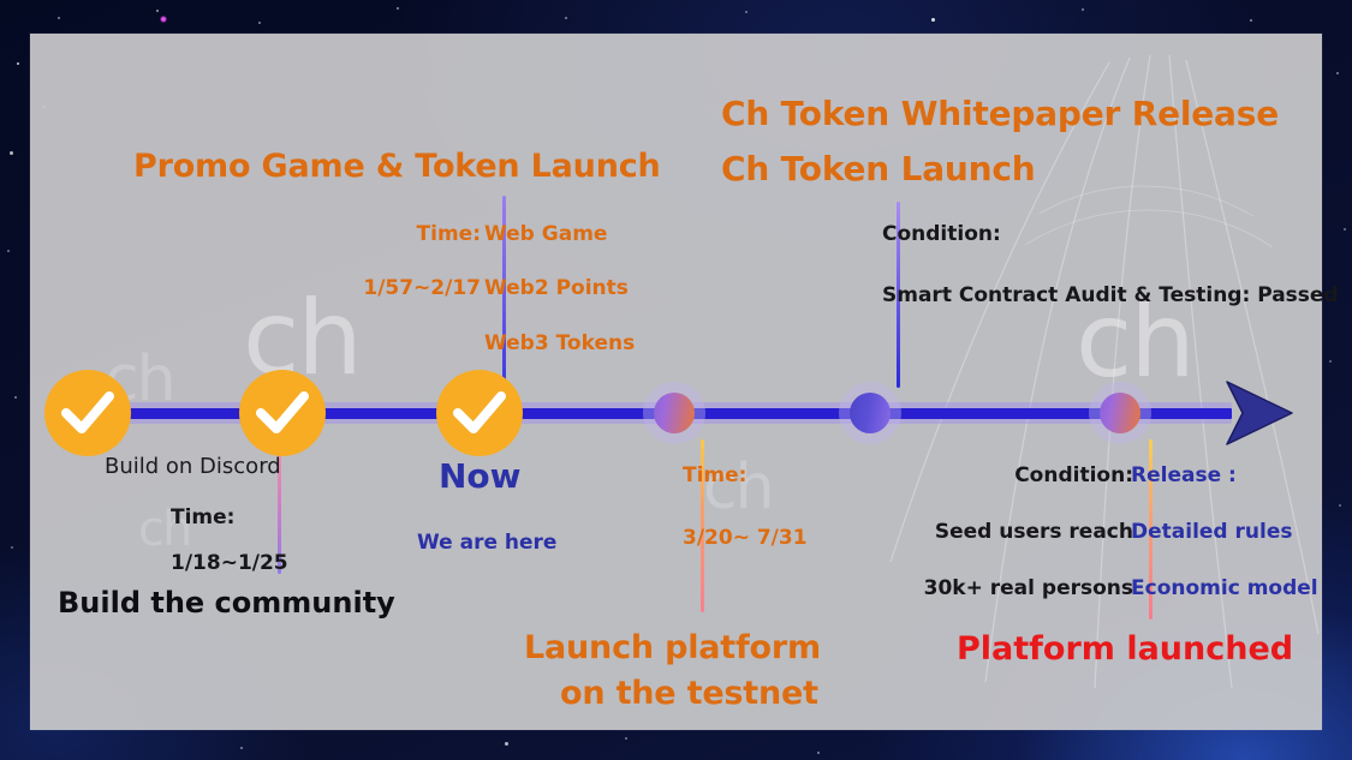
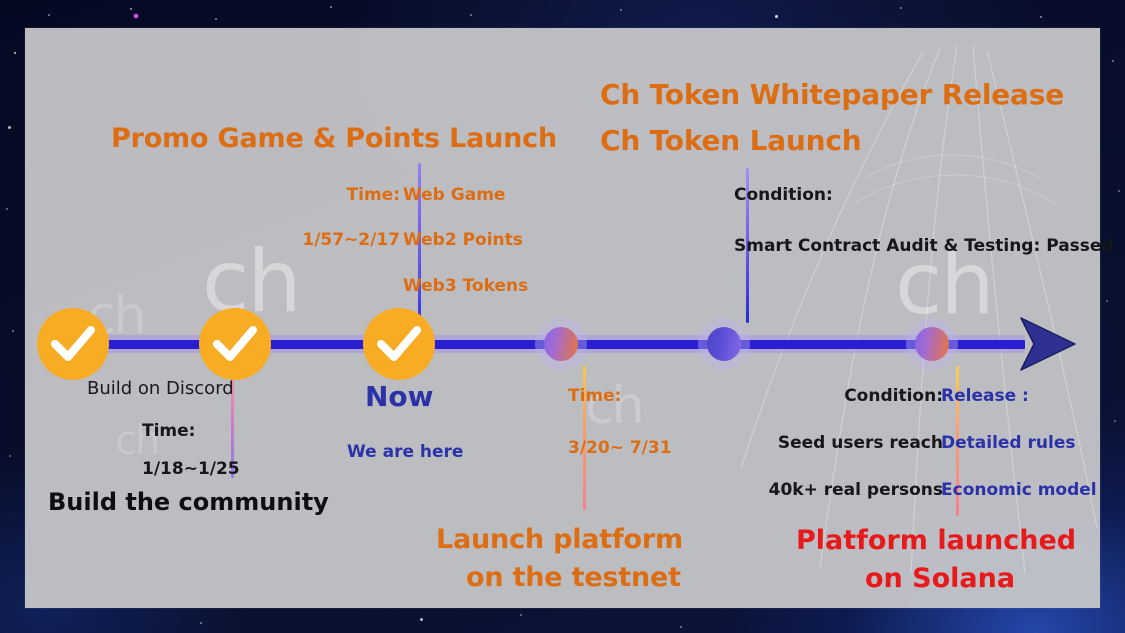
  ch
  ch
  ch
  ch
  ch
  Build on Discord
  Time:
  1/18~1/25
  Build the community
- Promo Game & Token Launch
+ Promo Game & Points Launch
  Time:
  1/57~2/17
  Web Game
  Web2 Points
  Web3 Tokens
  Now
  We are here
  Time:
  3/20~ 7/31
  Launch platform
  on the testnet
  Ch Token Whitepaper Release
  Ch Token Launch
  Condition:
  Smart Contract Audit & Testing: Passed
  Condition:
  Seed users reach
- 30k+ real persons
+ 40k+ real persons
  Release :
  Detailed rules
  Economic model
  Platform launched
+ on Solana
